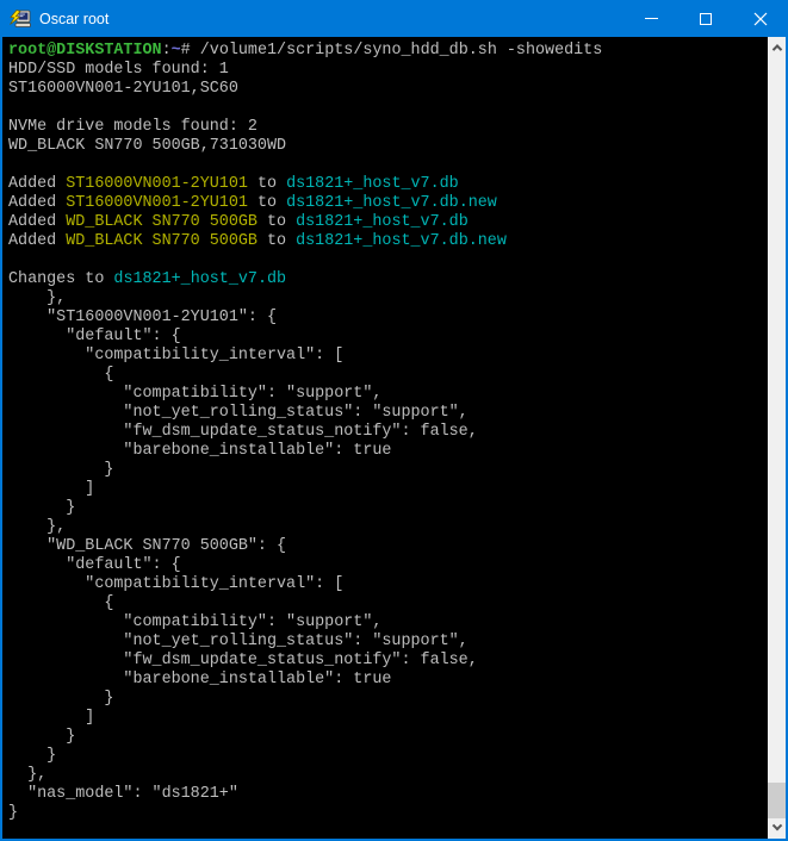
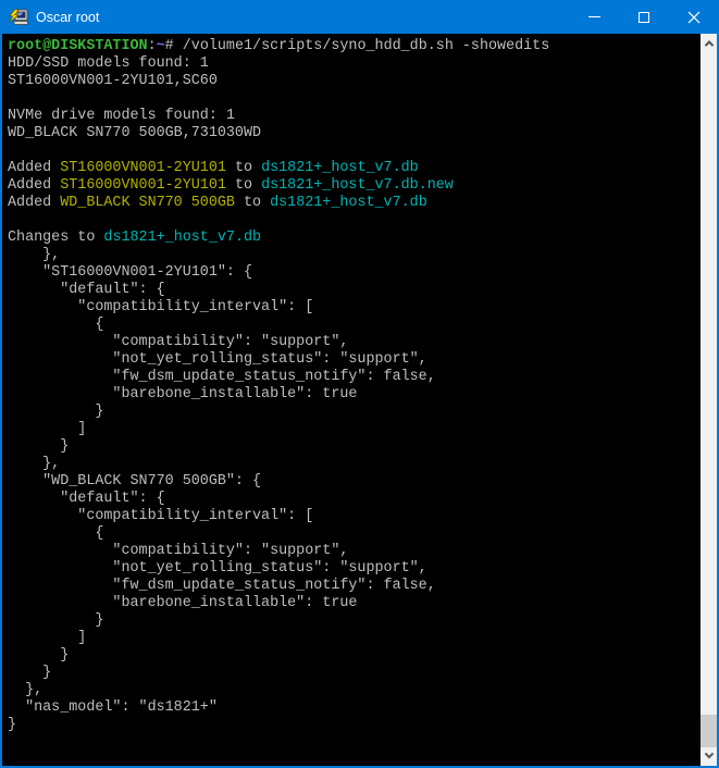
  Oscar root
  root@DISKSTATION:~# /volume1/scripts/syno_hdd_db.sh -showedits
  HDD/SSD models found: 1
  ST16000VN001-2YU101,SC60
- NVMe drive models found: 2
+ NVMe drive models found: 1
  WD_BLACK SN770 500GB,731030WD
  Added ST16000VN001-2YU101 to ds1821+_host_v7.db
  Added ST16000VN001-2YU101 to ds1821+_host_v7.db.new
  Added WD_BLACK SN770 500GB to ds1821+_host_v7.db
- Added WD_BLACK SN770 500GB to ds1821+_host_v7.db.new
  Changes to ds1821+_host_v7.db
  },
  "ST16000VN001-2YU101": {
  "default": {
  "compatibility_interval": [
  {
  "compatibility": "support",
  "not_yet_rolling_status": "support",
  "fw_dsm_update_status_notify": false,
  "barebone_installable": true
  }
  ]
  }
  },
  "WD_BLACK SN770 500GB": {
  "default": {
  "compatibility_interval": [
  {
  "compatibility": "support",
  "not_yet_rolling_status": "support",
  "fw_dsm_update_status_notify": false,
  "barebone_installable": true
  }
  ]
  }
  }
  },
  "nas_model": "ds1821+"
  }
